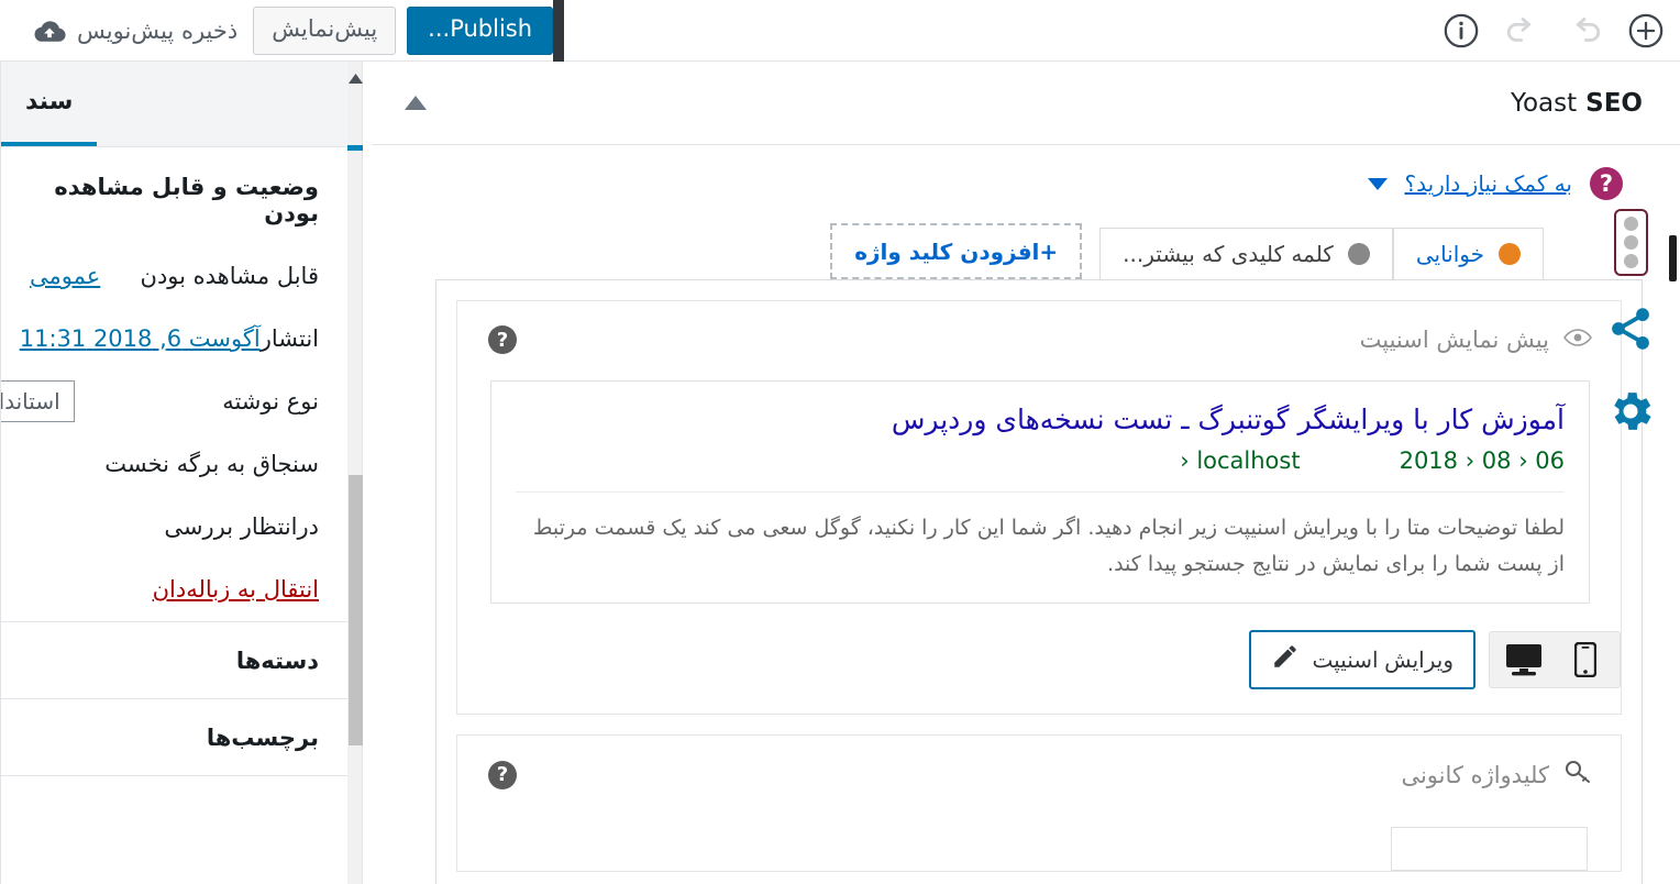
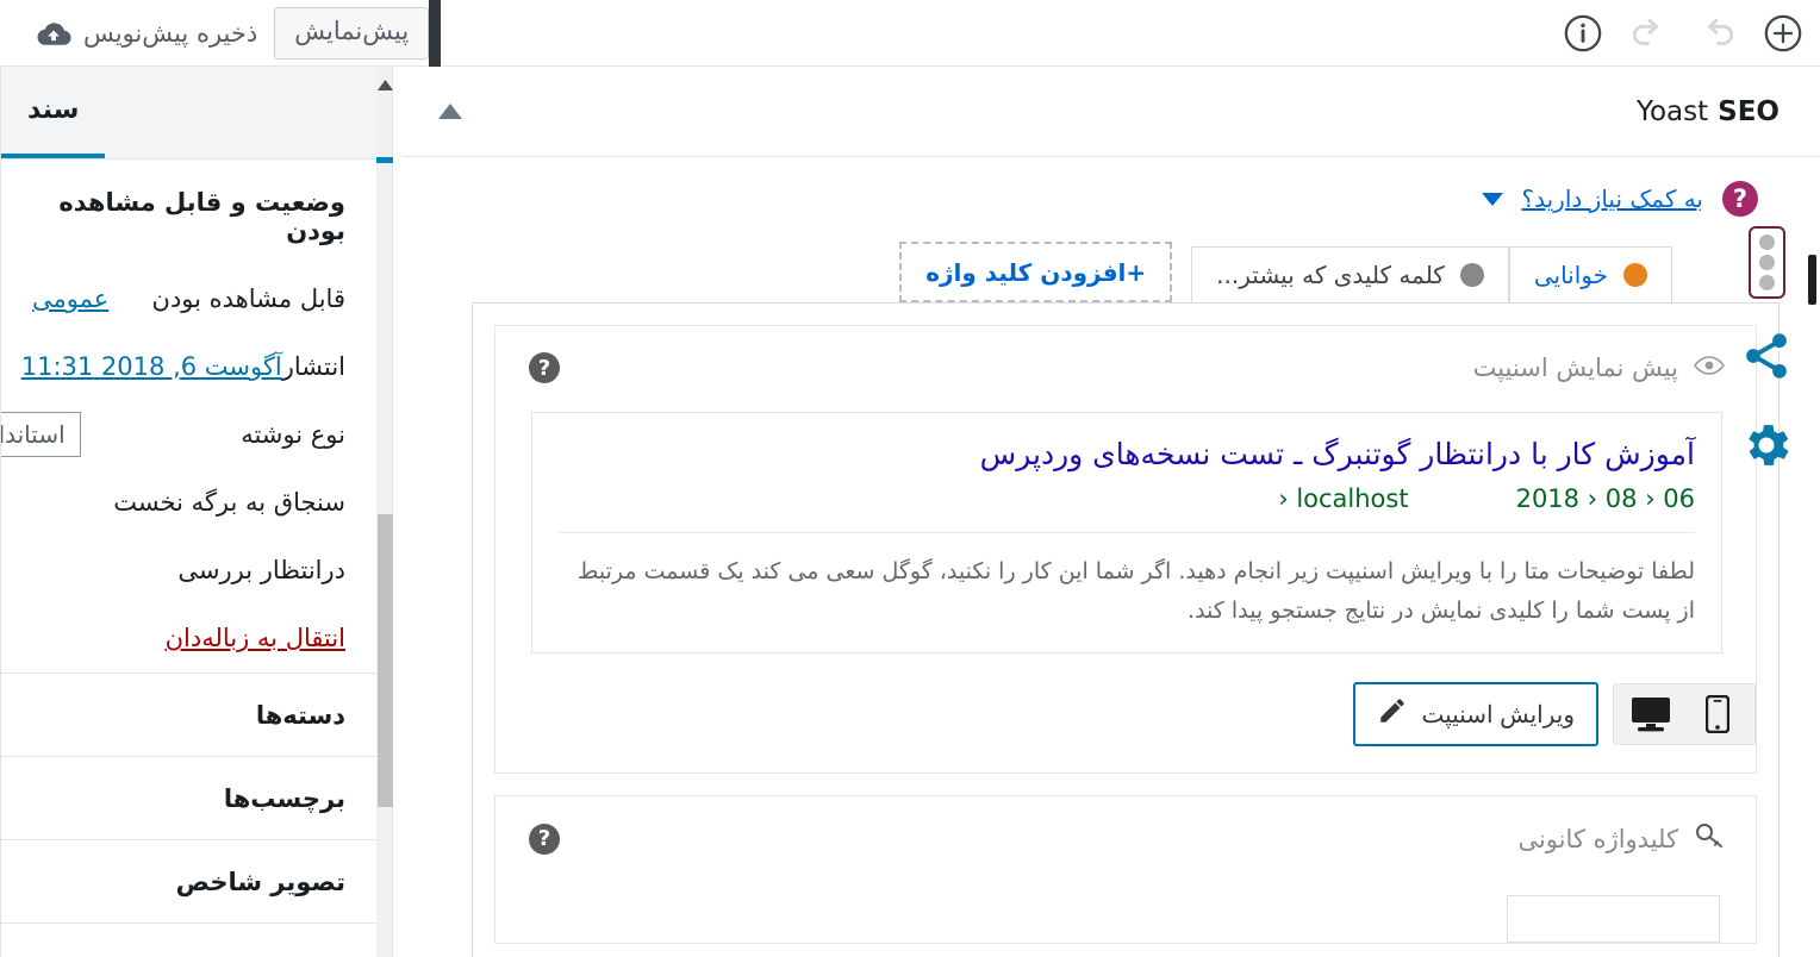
- Publish...
  پیش‌نمایش
  ذخیره پیش‌نویس
  سند
  وضعیت و قابل مشاهده بودن
  قابل مشاهده بودن
  عمومی
  انتشار
  آگوست 6, 2018 11:31
  نوع نوشته
  استاندا
  سنجاق به برگه نخست
  درانتظار بررسی
  انتقال به زباله‌دان
  دسته‌ها
  برچسب‌ها
+ تصویر شاخص
  Yoast SEO
  ?
  به کمک نیاز دارید؟
  خوانایی
  کلمه کلیدی که بیشتر...
  +افزودن کلید واژه
  پیش نمایش اسنیپت
  ?
- آموزش کار با ویرایشگر گوتنبرگ ـ تست نسخه‌های وردپرس
+ آموزش کار با درانتظار گوتنبرگ ـ تست نسخه‌های وردپرس
  06 ‹ 08 ‹ 2018
  localhost ‹
- لطفا توضیحات متا را با ویرایش اسنیپت زیر انجام دهید. اگر شما این کار را نکنید، گوگل سعی می کند یک قسمت مرتبط از پست شما را برای نمایش در نتایج جستجو پیدا کند.
+ لطفا توضیحات متا را با ویرایش اسنیپت زیر انجام دهید. اگر شما این کار را نکنید، گوگل سعی می کند یک قسمت مرتبط از پست شما را کلیدی نمایش در نتایج جستجو پیدا کند.
  ویرایش اسنیپت
  کلیدواژه کانونی
  ?
